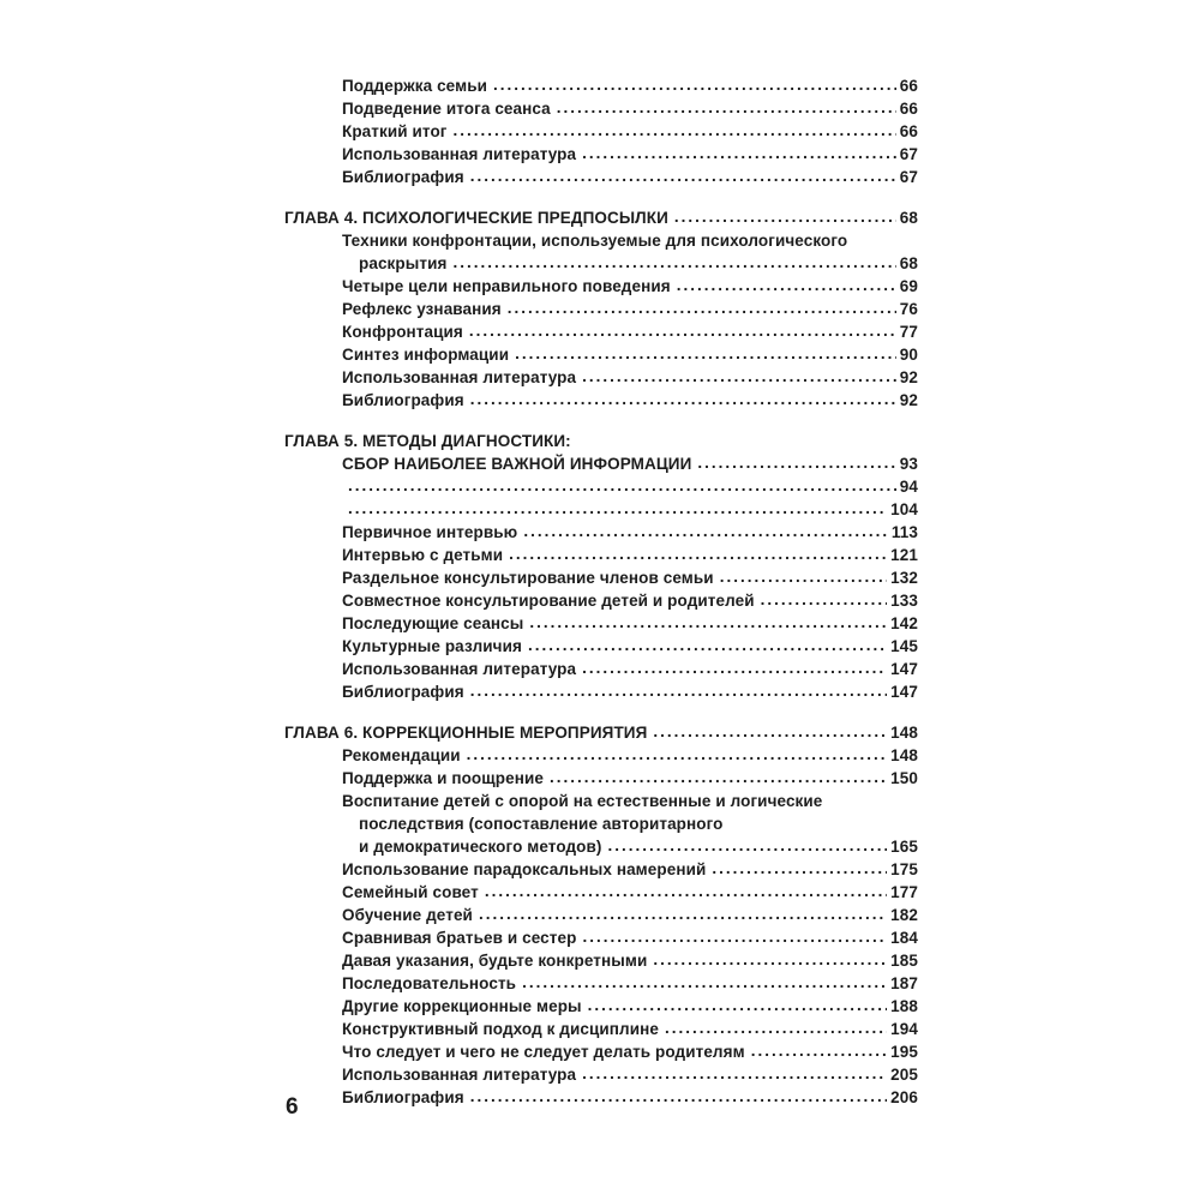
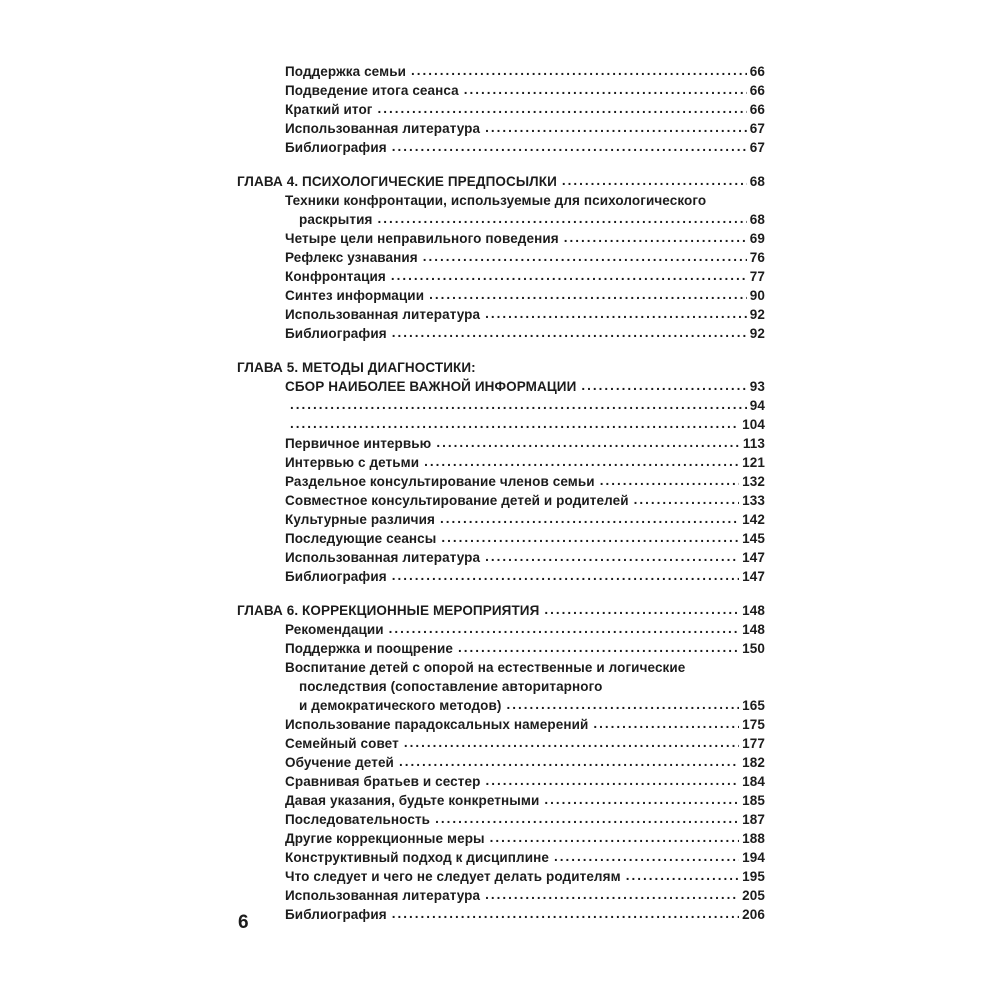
  Поддержка семьи
  66
  Подведение итога сеанса
  66
  Краткий итог
  66
  Использованная литература
  67
  Библиография
  67
  ГЛАВА 4. ПСИХОЛОГИЧЕСКИЕ ПРЕДПОСЫЛКИ
  68
  Техники конфронтации, используемые для психологического
  раскрытия
  68
  Четыре цели неправильного поведения
  69
  Рефлекс узнавания
  76
  Конфронтация
  77
  Синтез информации
  90
  Использованная литература
  92
  Библиография
  92
  ГЛАВА 5. МЕТОДЫ ДИАГНОСТИКИ:
  СБОР НАИБОЛЕЕ ВАЖНОЙ ИНФОРМАЦИИ
  93
  94
  104
  Первичное интервью
  113
  Интервью с детьми
  121
  Раздельное консультирование членов семьи
  132
  Совместное консультирование детей и родителей
  133
- Последующие сеансы
+ Культурные различия
  142
- Культурные различия
+ Последующие сеансы
  145
  Использованная литература
  147
  Библиография
  147
  ГЛАВА 6. КОРРЕКЦИОННЫЕ МЕРОПРИЯТИЯ
  148
  Рекомендации
  148
  Поддержка и поощрение
  150
  Воспитание детей с опорой на естественные и логические
  последствия (сопоставление авторитарного
  и демократического методов)
  165
  Использование парадоксальных намерений
  175
  Семейный совет
  177
  Обучение детей
  182
  Сравнивая братьев и сестер
  184
  Давая указания, будьте конкретными
  185
  Последовательность
  187
  Другие коррекционные меры
  188
  Конструктивный подход к дисциплине
  194
  Что следует и чего не следует делать родителям
  195
  Использованная литература
  205
  Библиография
  206
  6
